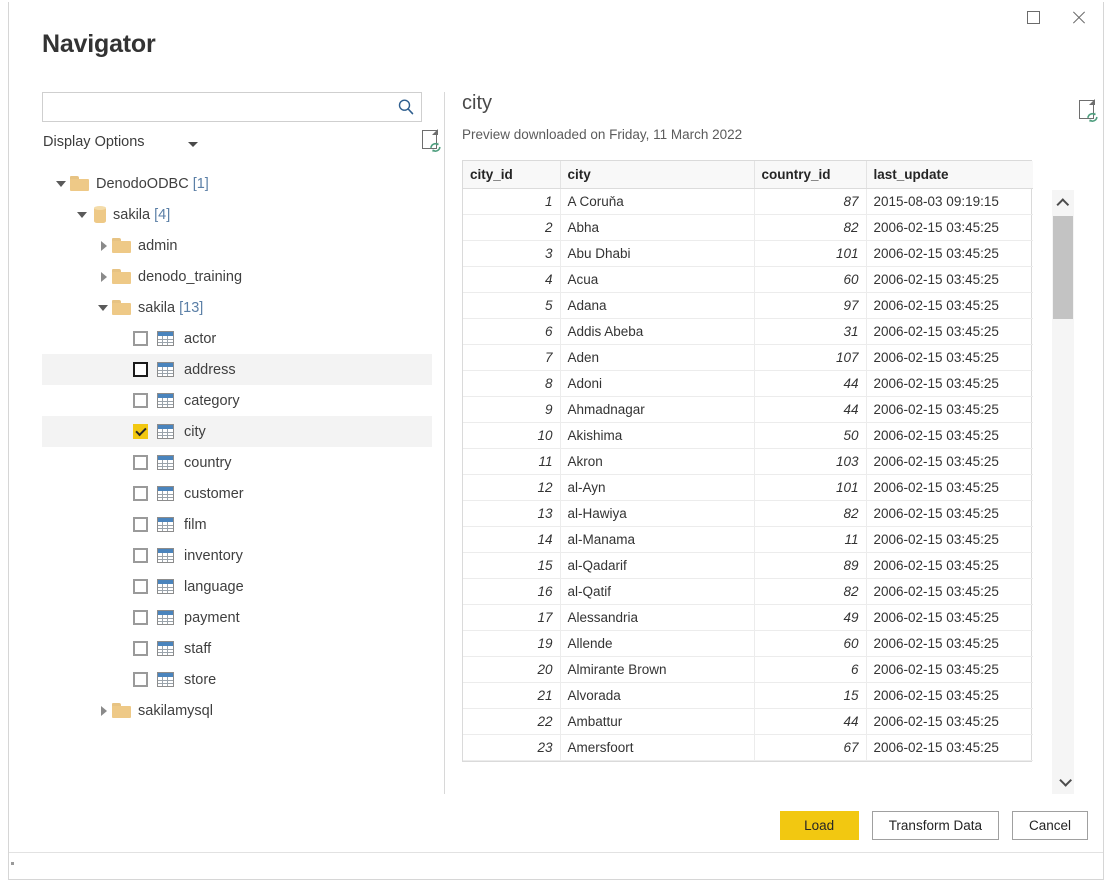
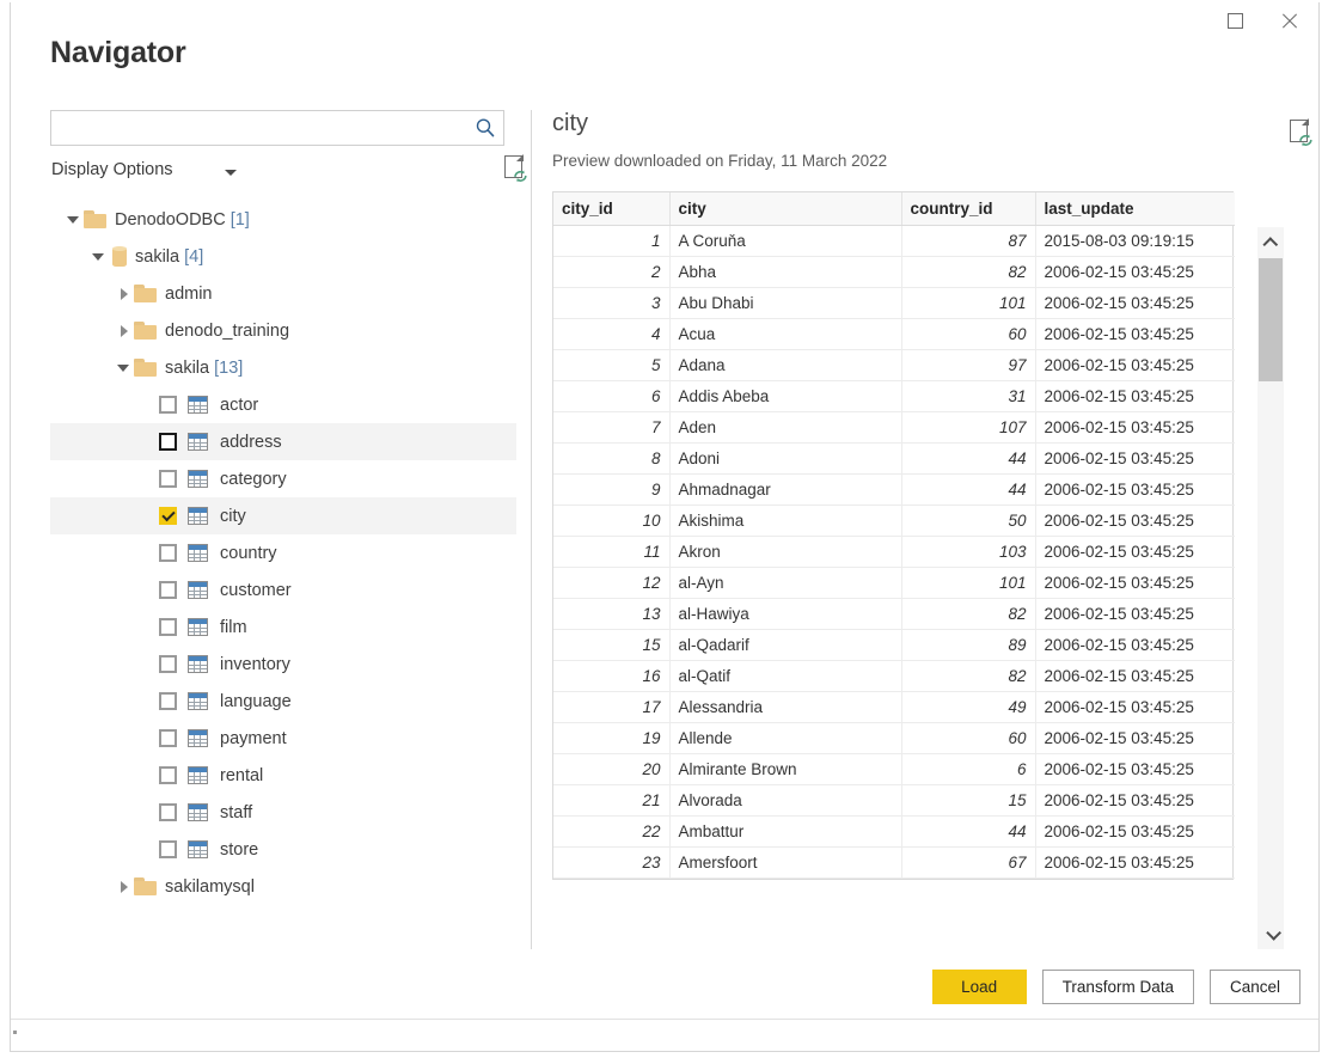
  Navigator
  Display Options
  DenodoODBC [1]
  sakila [4]
  admin
  denodo_training
  sakila [13]
  actor
  address
  category
  city
  country
  customer
  film
  inventory
  language
  payment
+ rental
  staff
  store
  sakilamysql
  city
  Preview downloaded on Friday, 11 March 2022
  city_id	city	country_id	last_update
  1	A Coruňa	87	2015-08-03 09:19:15
  2	Abha	82	2006-02-15 03:45:25
  3	Abu Dhabi	101	2006-02-15 03:45:25
  4	Acua	60	2006-02-15 03:45:25
  5	Adana	97	2006-02-15 03:45:25
  6	Addis Abeba	31	2006-02-15 03:45:25
  7	Aden	107	2006-02-15 03:45:25
  8	Adoni	44	2006-02-15 03:45:25
  9	Ahmadnagar	44	2006-02-15 03:45:25
  10	Akishima	50	2006-02-15 03:45:25
  11	Akron	103	2006-02-15 03:45:25
  12	al-Ayn	101	2006-02-15 03:45:25
  13	al-Hawiya	82	2006-02-15 03:45:25
- 14	al-Manama	11	2006-02-15 03:45:25
  15	al-Qadarif	89	2006-02-15 03:45:25
  16	al-Qatif	82	2006-02-15 03:45:25
  17	Alessandria	49	2006-02-15 03:45:25
  19	Allende	60	2006-02-15 03:45:25
  20	Almirante Brown	6	2006-02-15 03:45:25
  21	Alvorada	15	2006-02-15 03:45:25
  22	Ambattur	44	2006-02-15 03:45:25
  23	Amersfoort	67	2006-02-15 03:45:25
  Load
  Transform Data
  Cancel
